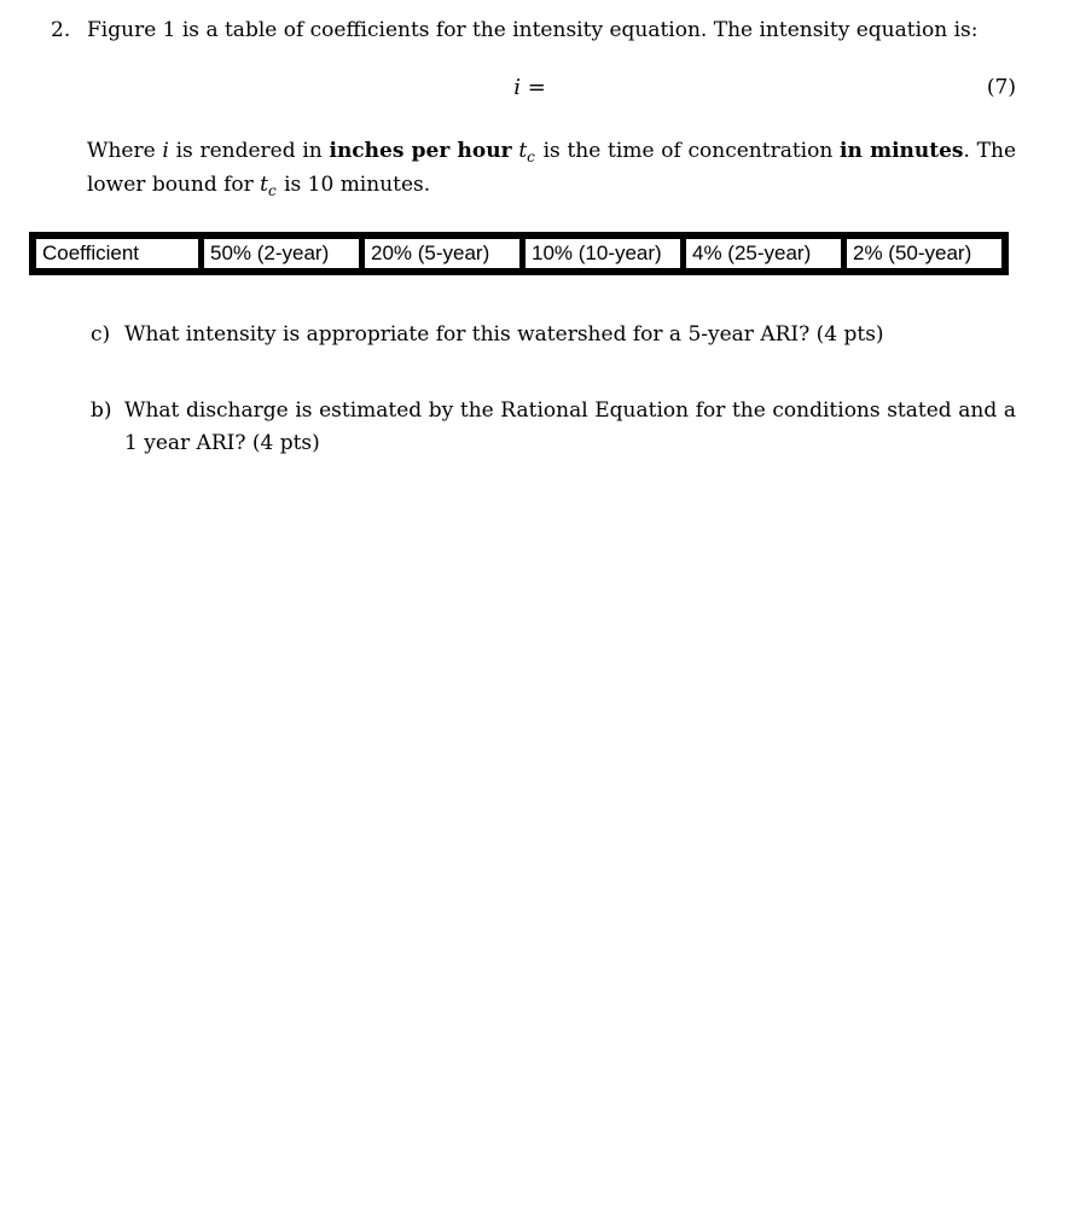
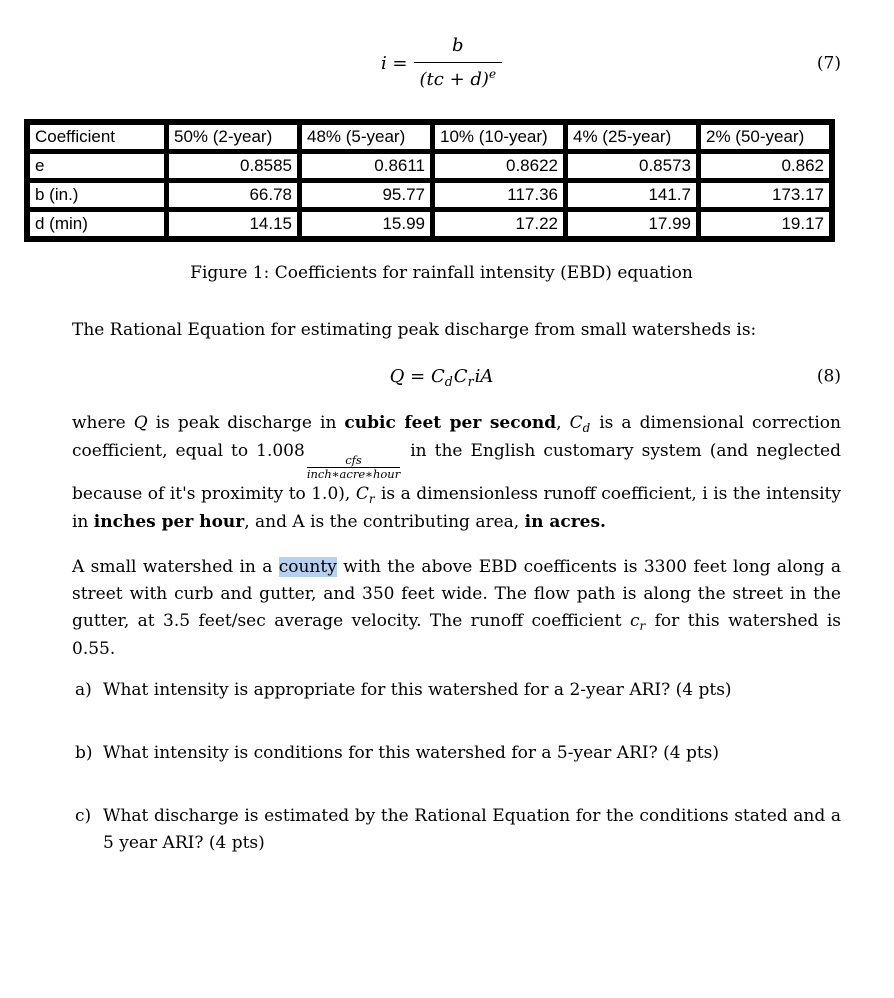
- 2.
- Figure 1 is a table of coefficients for the intensity equation. The intensity equation is:
  i =
+ b
+ (tc + d)e
  (7)
- Where i is rendered in inches per hour tc is the time of concentration in minutes. The lower bound for tc is 10 minutes.
- Coefficient	50% (2-year)	20% (5-year)	10% (10-year)	4% (25-year)	2% (50-year)
+ Coefficient	50% (2-year)	48% (5-year)	10% (10-year)	4% (25-year)	2% (50-year)
+ e	0.8585	0.8611	0.8622	0.8573	0.862
+ b (in.)	66.78	95.77	117.36	141.7	173.17
+ d (min)	14.15	15.99	17.22	17.99	19.17
+ Figure 1: Coefficients for rainfall intensity (EBD) equation
+ The Rational Equation for estimating peak discharge from small watersheds is:
+ Q = CdCriA
+ (8)
+ where Q is peak discharge in cubic feet per second, Cd is a dimensional correction coefficient, equal to 1.008
+ cfs
+ inch∗acre∗hour
+ in the English customary system (and neglected because of it's proximity to 1.0), Cr is a dimensionless runoff coefficient, i is the intensity in inches per hour, and A is the contributing area, in acres.
+ A small watershed in a county with the above EBD coefficents is 3300 feet long along a street with curb and gutter, and 350 feet wide. The flow path is along the street in the gutter, at 3.5 feet/sec average velocity. The runoff coefficient cr for this watershed is 0.55.
+ a)
+ What intensity is appropriate for this watershed for a 2-year ARI? (4 pts)
- c)
+ b)
- What intensity is appropriate for this watershed for a 5-year ARI? (4 pts)
+ What intensity is conditions for this watershed for a 5-year ARI? (4 pts)
- b)
+ c)
- What discharge is estimated by the Rational Equation for the conditions stated and a 1 year ARI? (4 pts)
+ What discharge is estimated by the Rational Equation for the conditions stated and a 5 year ARI? (4 pts)
